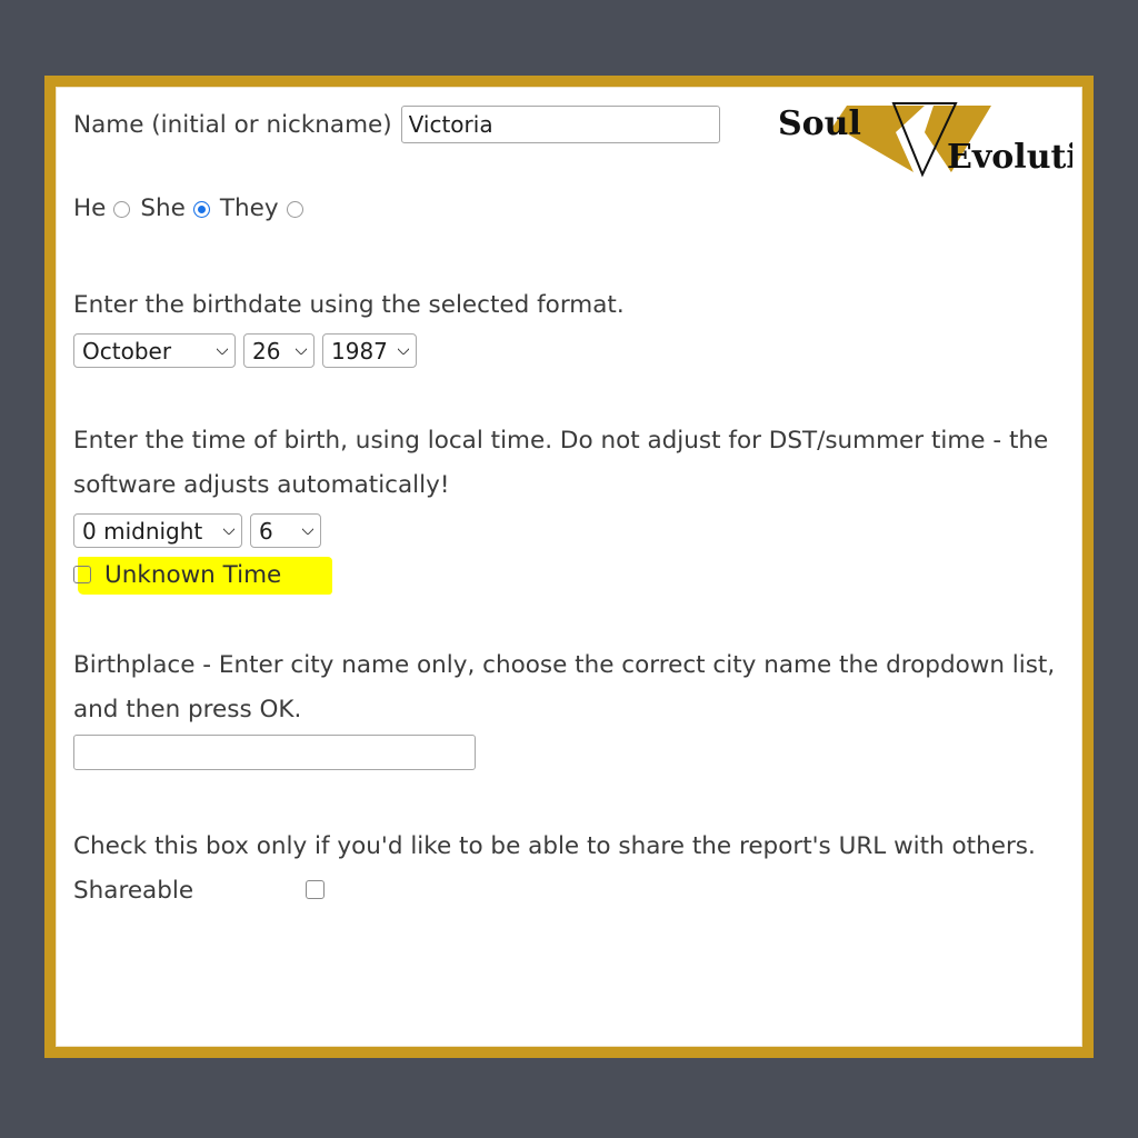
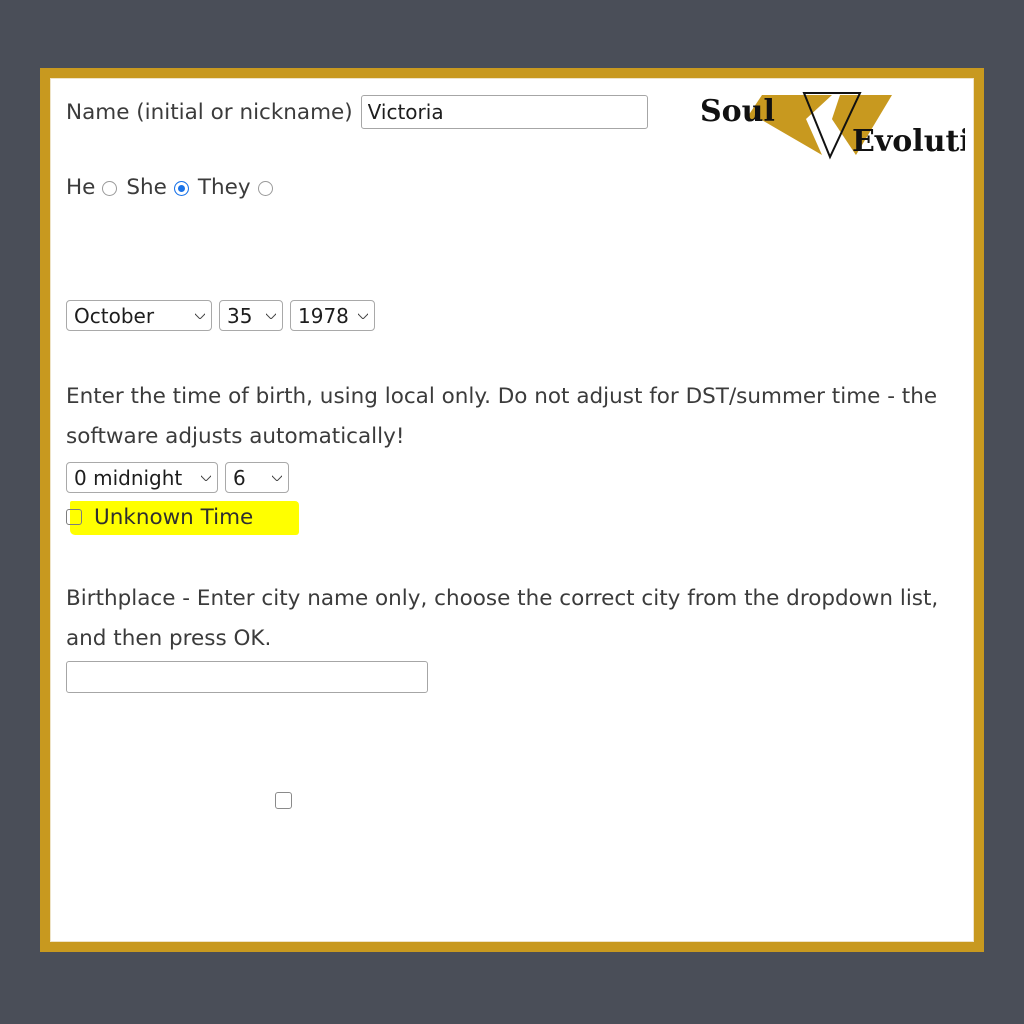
  Soul
  Name (initial or nickname)
  Victoria
  He
  She
  They
- Enter the birthdate using the selected format.
  October
- 26
+ 35
- 1987
+ 1978
- Enter the time of birth, using local time. Do not adjust for DST/summer time - the software adjusts automatically!
+ Enter the time of birth, using local only. Do not adjust for DST/summer time - the software adjusts automatically!
  0 midnight
  6
  Unknown Time
- Birthplace - Enter city name only, choose the correct city name the dropdown list, and then press OK.
+ Birthplace - Enter city name only, choose the correct city from the dropdown list, and then press OK.
- Check this box only if you'd like to be able to share the report's URL with others. Shareable
